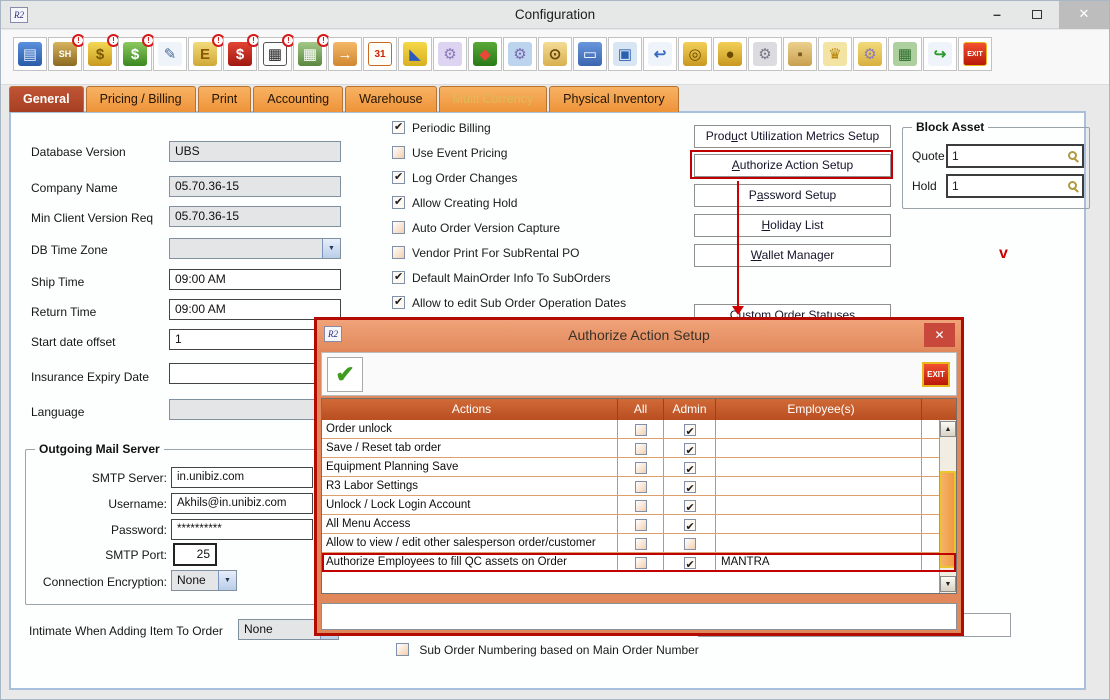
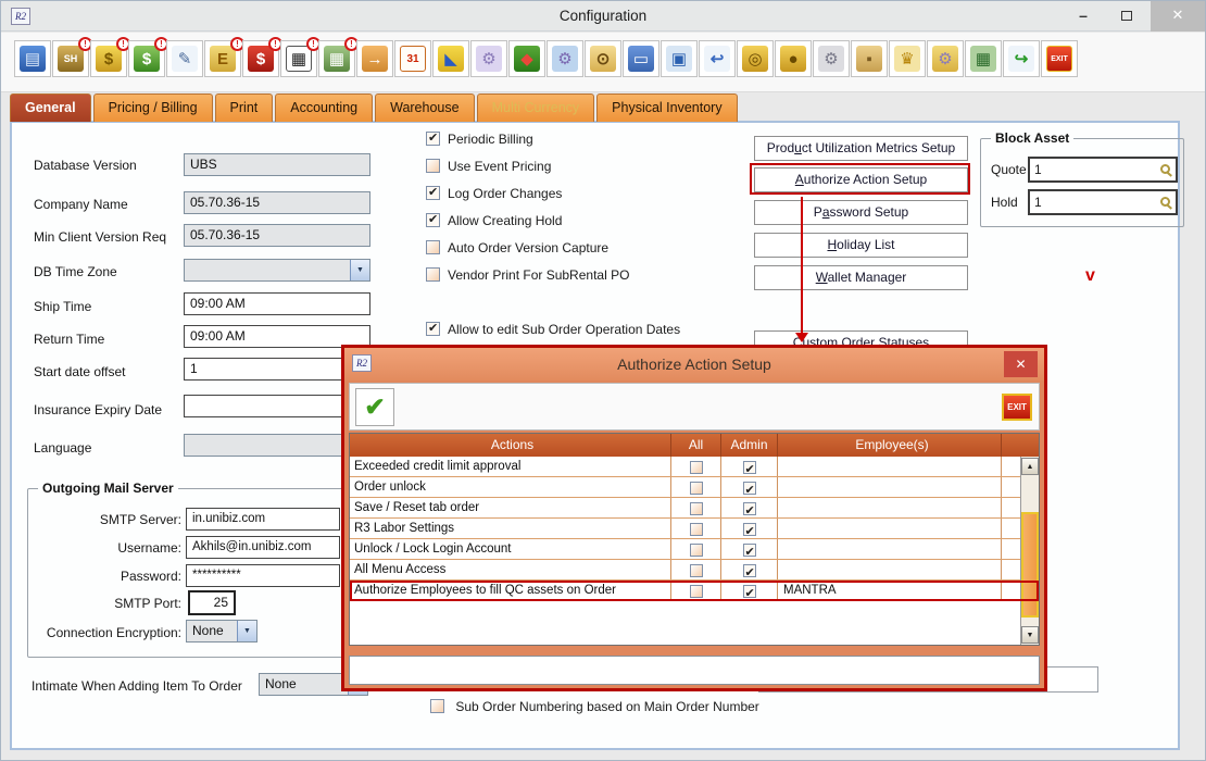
  R2
  Configuration
  –
  ✕
  ▤
  SH
  $
  $
  ✎
  E
  $
  ▦
  ▦
  →
  31
  ◣
  ⚙
  ◆
  ⚙
  ⊙
  ▭
  ▣
  ↩
  ◎
  ●
  ⚙
  ▪
  ♛
  ⚙
  ▦
  ↪
  General
  Pricing / Billing
  Print
  Accounting
  Warehouse
  Multi Currency
  Physical Inventory
  Database Version
  UBS
  Company Name
  05.70.36-15
  Min Client Version Req
  05.70.36-15
  DB Time Zone
  Ship Time
  09:00 AM
  Return Time
  09:00 AM
  Start date offset
  1
  Insurance Expiry Date
  Language
  Outgoing Mail Server
  SMTP Server:
  in.unibiz.com
  Username:
  Akhils@in.unibiz.com
  Password:
  **********
  SMTP Port:
  25
  Connection Encryption:
  None
  Intimate When Adding Item To Order
  None
  Sub Order Numbering based on Main Order Number
  Periodic Billing
  Use Event Pricing
  Log Order Changes
  Allow Creating Hold
  Auto Order Version Capture
  Vendor Print For SubRental PO
- Default MainOrder Info To SubOrders
  Allow to edit Sub Order Operation Dates
  Product Utilization Metrics Setup
  Authorize Action Setup
  Password Setup
  Holiday List
  Wallet Manager
  Custom Order Statuses
  Block Asset
  Quote
  1
  Hold
  1
  v
  Authorize Action Setup
  R2
  ✕
  ✔
  EXIT
  Actions
  All
  Admin
  Employee(s)
+ Exceeded credit limit approval
  Order unlock
  Save / Reset tab order
- Equipment Planning Save
  R3 Labor Settings
  Unlock / Lock Login Account
  All Menu Access
- Allow to view / edit other salesperson order/customer
  Authorize Employees to fill QC assets on Order
  MANTRA
